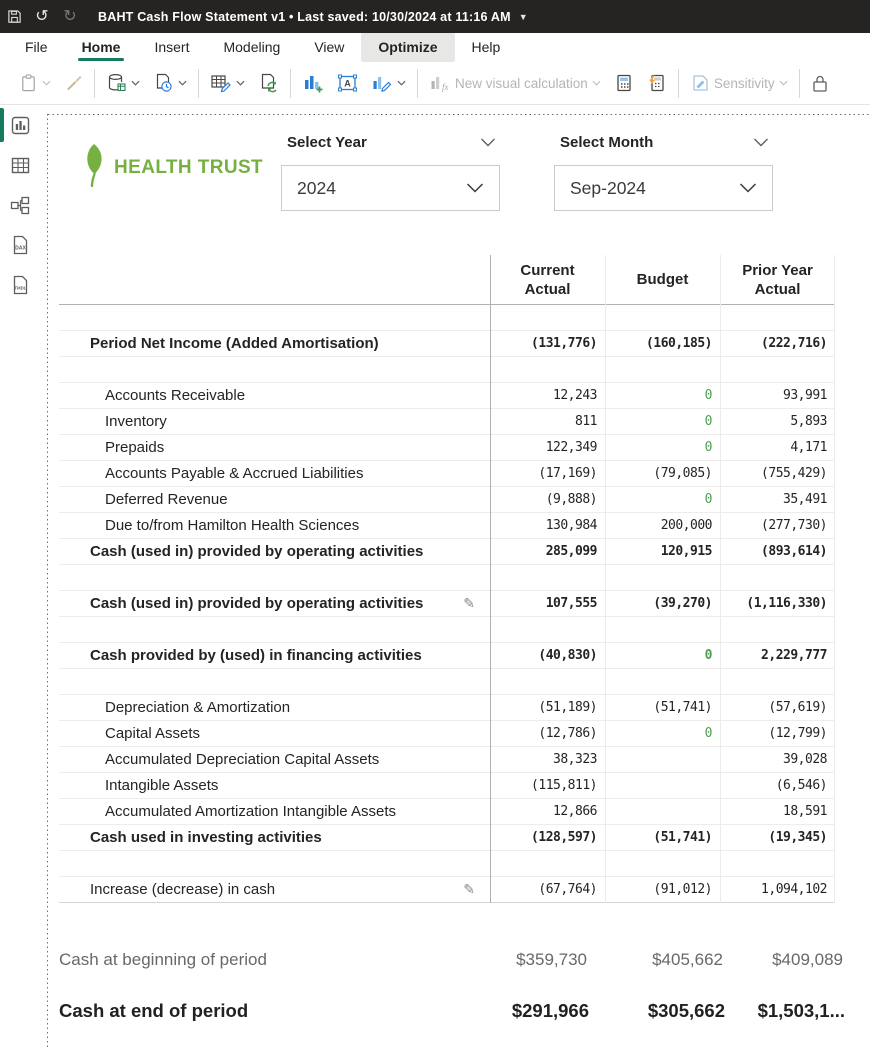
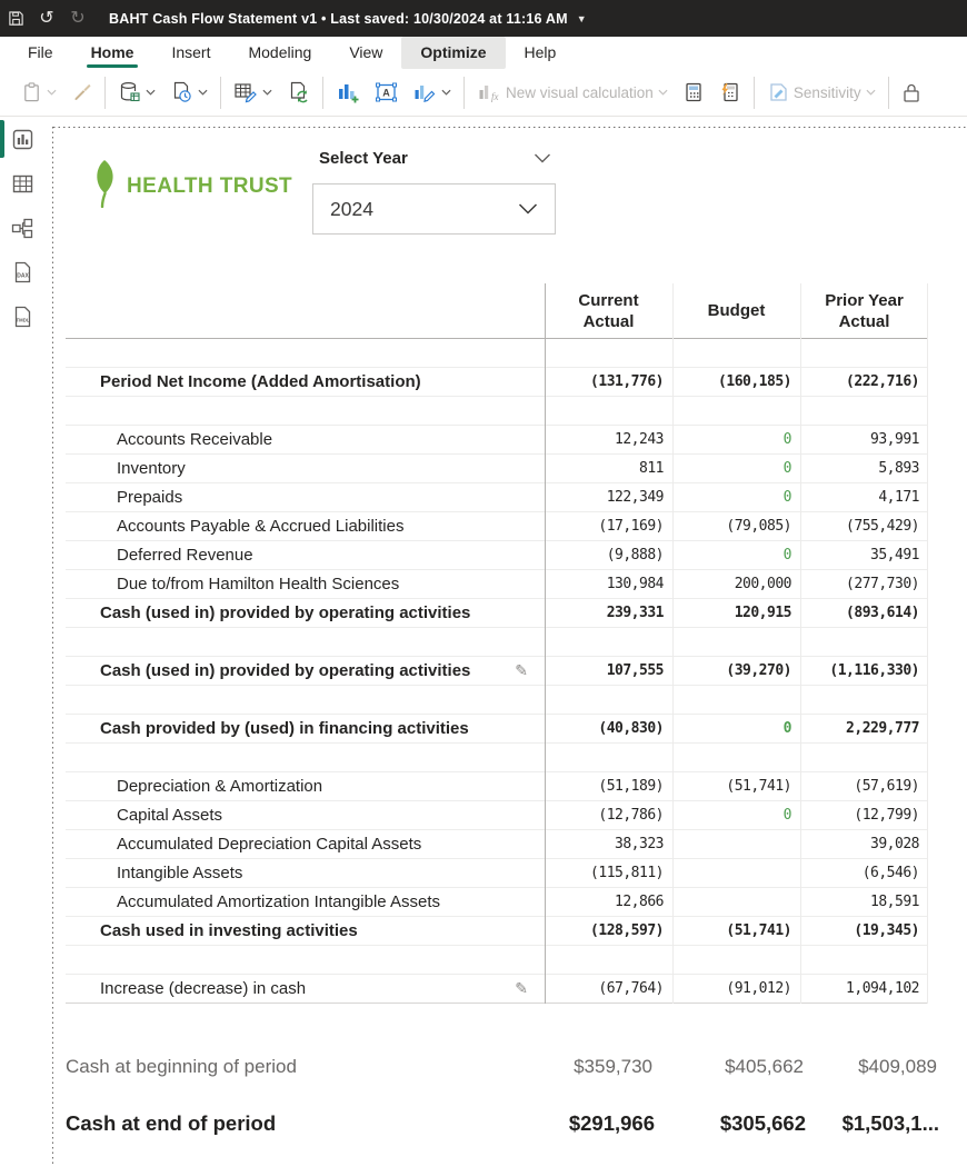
  ↺
  ↻
  BAHT Cash Flow Statement v1 • Last saved: 10/30/2024 at 11:16 AM
  ▼
  File
  Home
  Insert
  Modeling
  View
  Optimize
  Help
  A
  fx
  New visual calculation
  Sensitivity
  HEALTH TRUST
  Select Year
  2024
- Select Month
- Sep-2024
  Current Actual
  Budget
  Prior Year Actual
  Period Net Income (Added Amortisation)
  (131,776)
  (160,185)
  (222,716)
  Accounts Receivable
  12,243
  0
  93,991
  Inventory
  811
  0
  5,893
  Prepaids
  122,349
  0
  4,171
  Accounts Payable & Accrued Liabilities
  (17,169)
  (79,085)
  (755,429)
  Deferred Revenue
  (9,888)
  0
  35,491
  Due to/from Hamilton Health Sciences
  130,984
  200,000
  (277,730)
  Cash (used in) provided by operating activities
- 285,099
+ 239,331
  120,915
  (893,614)
  Cash (used in) provided by operating activities
  ✎
  107,555
  (39,270)
  (1,116,330)
  Cash provided by (used) in financing activities
  (40,830)
  0
  2,229,777
  Depreciation & Amortization
  (51,189)
  (51,741)
  (57,619)
  Capital Assets
  (12,786)
  0
  (12,799)
  Accumulated Depreciation Capital Assets
  38,323
  39,028
  Intangible Assets
  (115,811)
  (6,546)
  Accumulated Amortization Intangible Assets
  12,866
  18,591
  Cash used in investing activities
  (128,597)
  (51,741)
  (19,345)
  Increase (decrease) in cash
  ✎
  (67,764)
  (91,012)
  1,094,102
  Cash at beginning of period
  $359,730
  $405,662
  $409,089
  Cash at end of period
  $291,966
  $305,662
  $1,503,1...
